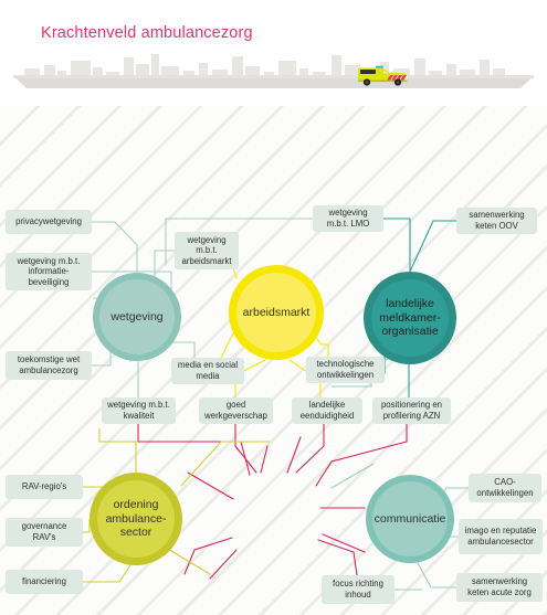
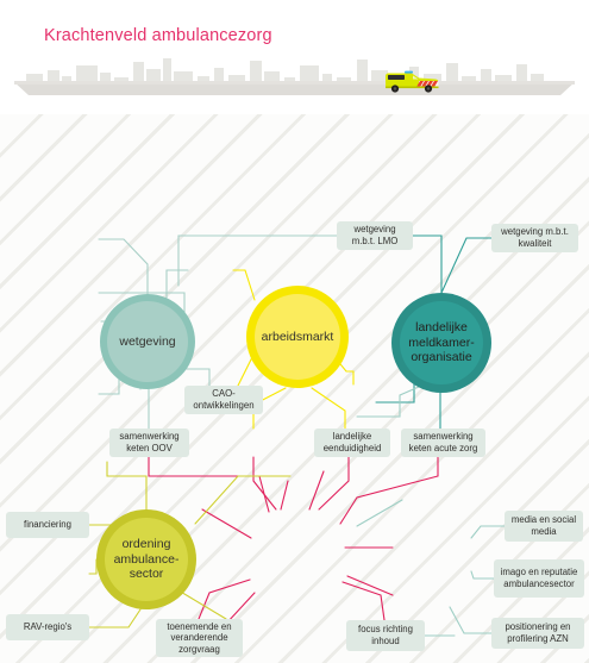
  Krachtenveld ambulancezorg
  wetgeving
  arbeidsmarkt
  landelijke meldkamer- organisatie
  ordening ambulance- sector
- communicatie
- privacywetgeving
- wetgeving m.b.t. informatie- beveiliging
- toekomstige wet ambulancezorg
- wetgeving m.b.t. arbeidsmarkt
  wetgeving m.b.t. LMO
- samenwerking keten OOV
+ wetgeving m.b.t. kwaliteit
- media en social media
+ CAO- ontwikkelingen
- technologische ontwikkelingen
- wetgeving m.b.t. kwaliteit
+ samenwerking keten OOV
- goed werkgeverschap
  landelijke eenduidigheid
- positionering en profilering AZN
+ samenwerking keten acute zorg
- RAV-regio's
+ financiering
- governance RAV's
- financiering
+ RAV-regio's
+ toenemende en veranderende zorgvraag
  focus richting inhoud
- CAO- ontwikkelingen
+ media en social media
  imago en reputatie ambulancesector
- samenwerking keten acute zorg
+ positionering en profilering AZN
